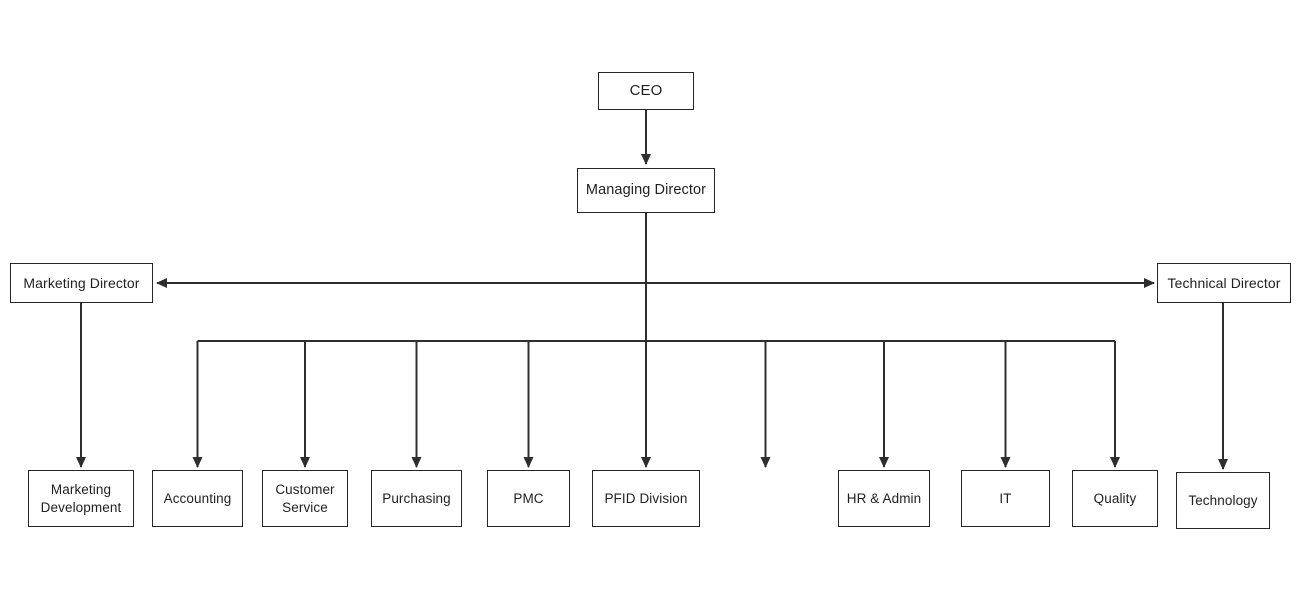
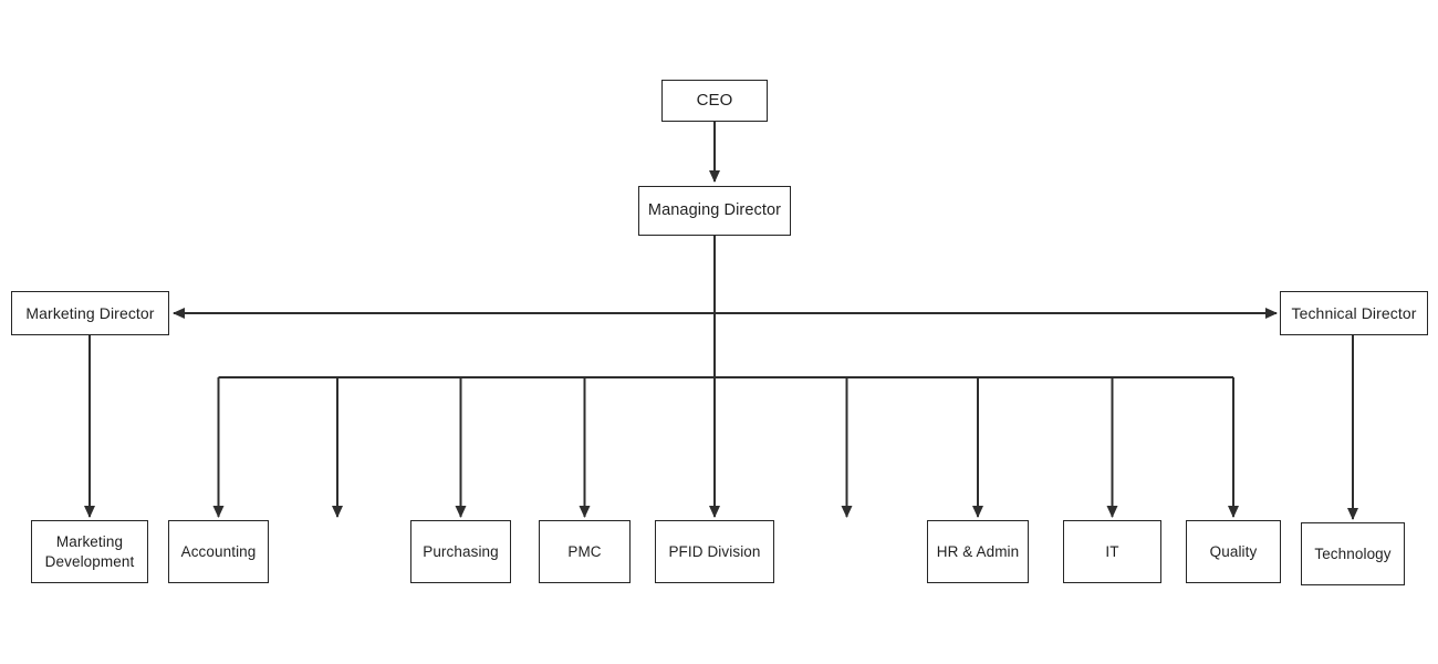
  CEO
  Managing Director
  Marketing Director
  Technical Director
  Marketing Development
  Accounting
- Customer Service
  Purchasing
  PMC
  PFID Division
  HR & Admin
  IT
  Quality
  Technology
